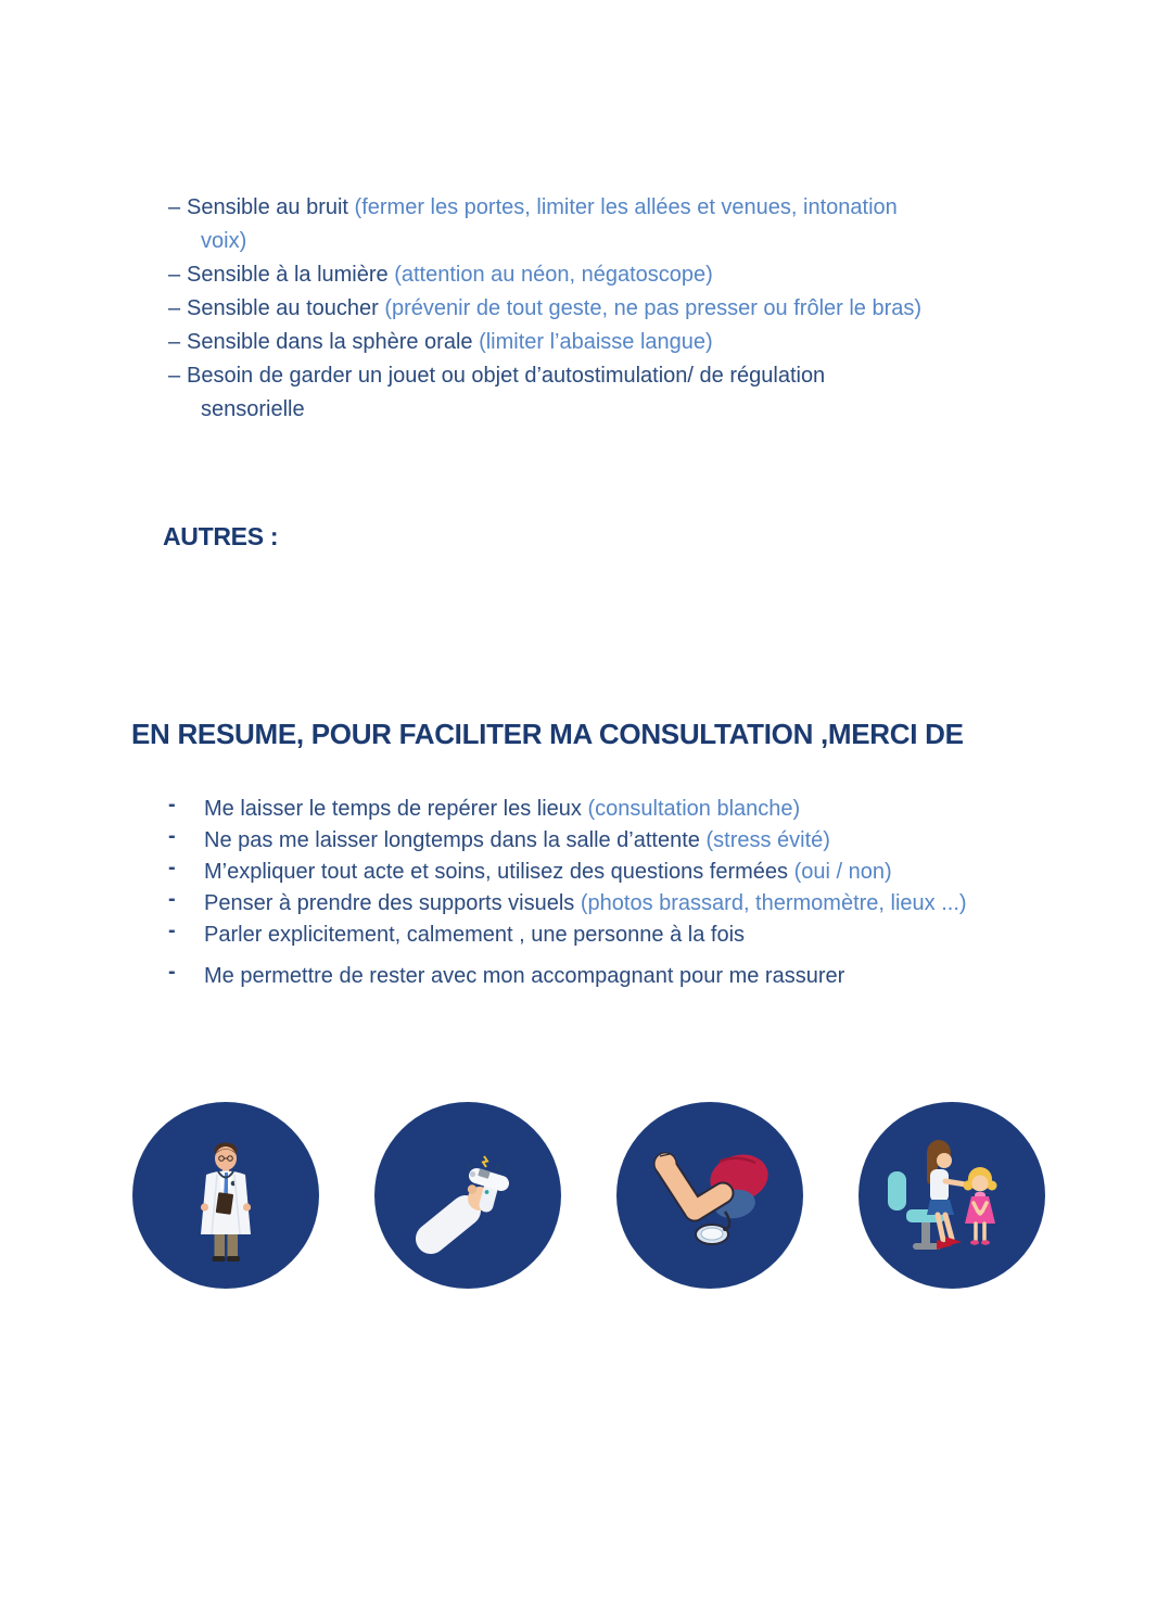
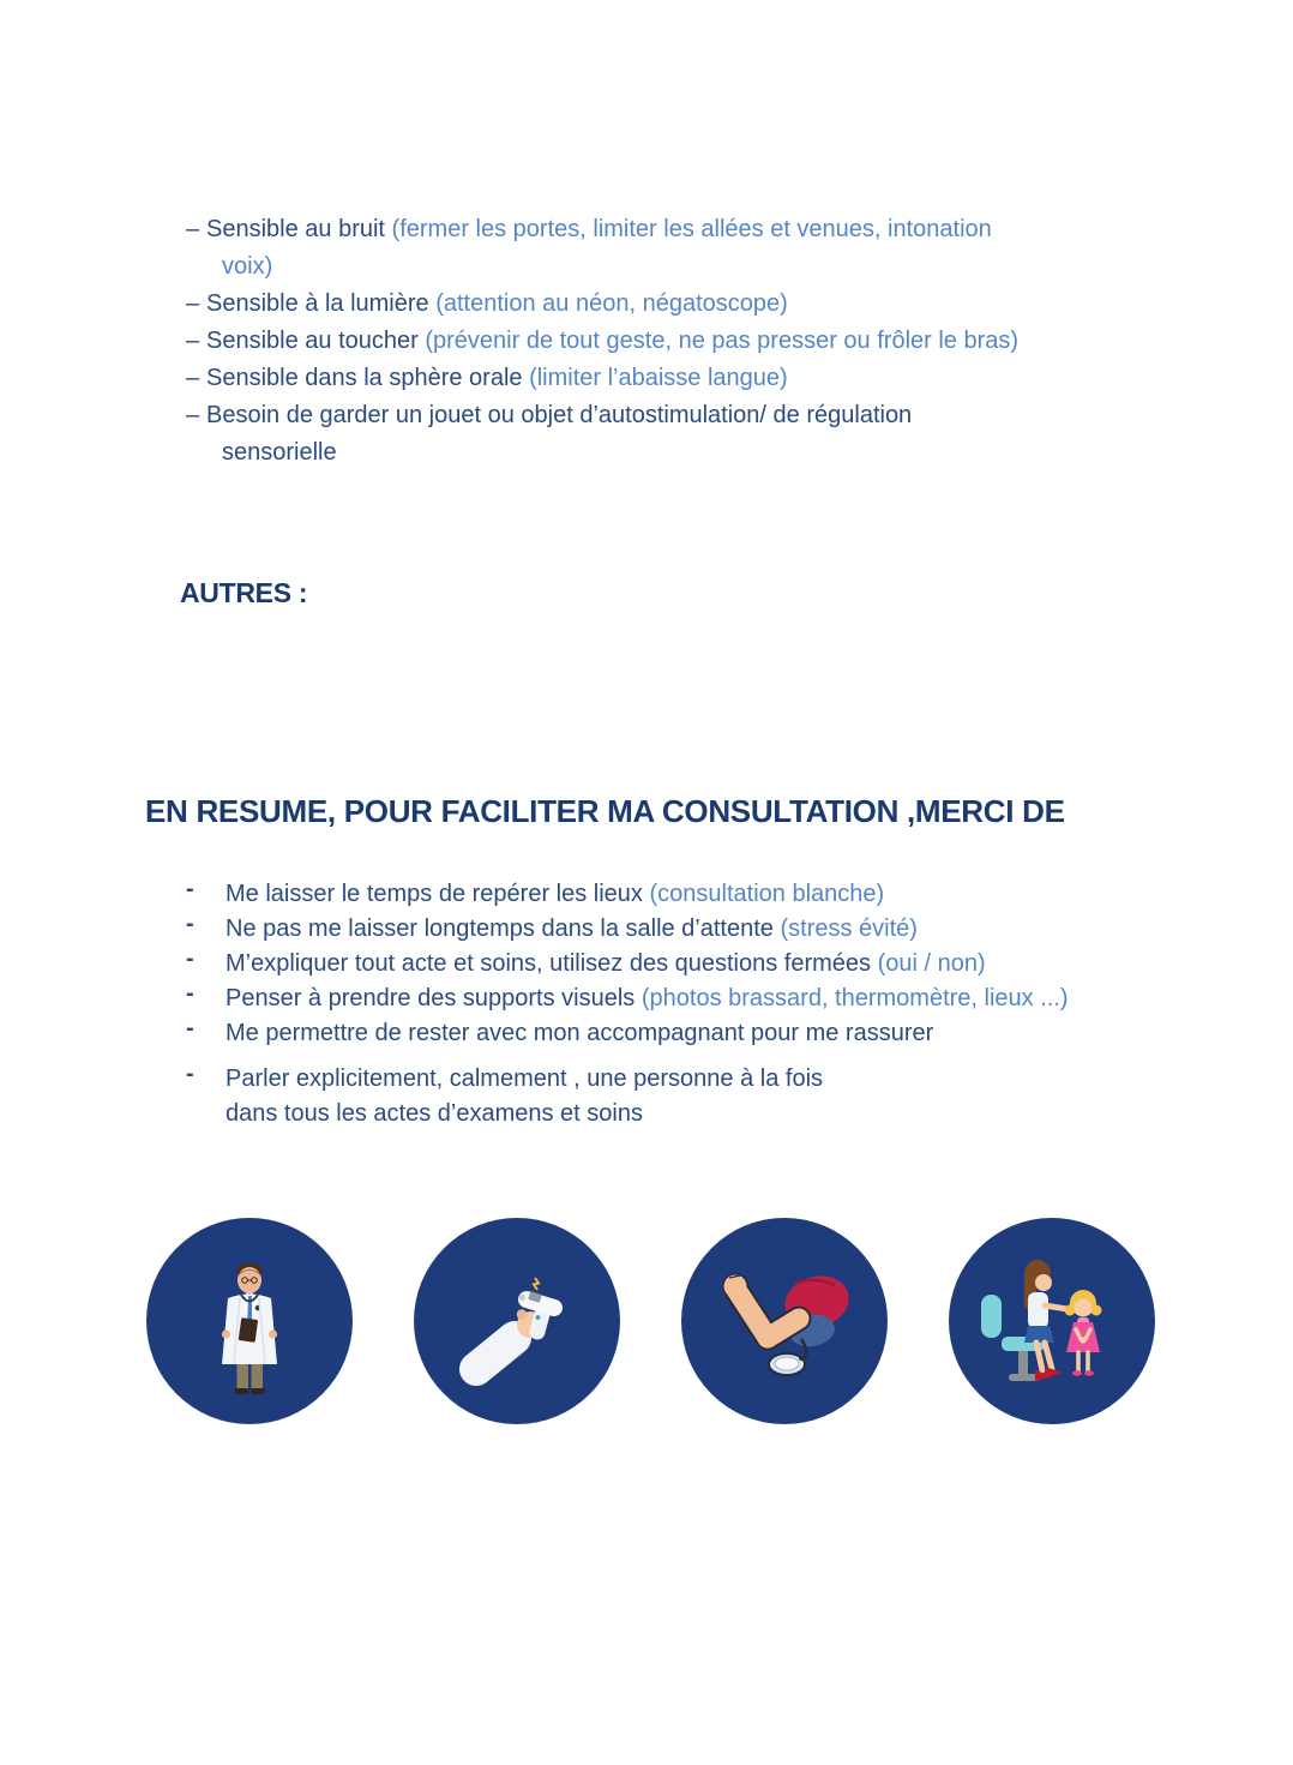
  –
  Sensible au bruit (fermer les portes, limiter les allées et venues, intonation
  voix)
  –
  Sensible à la lumière (attention au néon, négatoscope)
  –
  Sensible au toucher (prévenir de tout geste, ne pas presser ou frôler le bras)
  –
  Sensible dans la sphère orale (limiter l’abaisse langue)
  –
  Besoin de garder un jouet ou objet d’autostimulation/ de régulation
  sensorielle
  AUTRES :
  EN RESUME, POUR FACILITER MA CONSULTATION ,MERCI DE
  -
  Me laisser le temps de repérer les lieux (consultation blanche)
  -
  Ne pas me laisser longtemps dans la salle d’attente (stress évité)
  -
  M’expliquer tout acte et soins, utilisez des questions fermées (oui / non)
  -
  Penser à prendre des supports visuels (photos brassard, thermomètre, lieux ...)
  -
- Parler explicitement, calmement , une personne à la fois
+ Me permettre de rester avec mon accompagnant pour me rassurer
  -
- Me permettre de rester avec mon accompagnant pour me rassurer
+ Parler explicitement, calmement , une personne à la fois
+ dans tous les actes d’examens et soins
